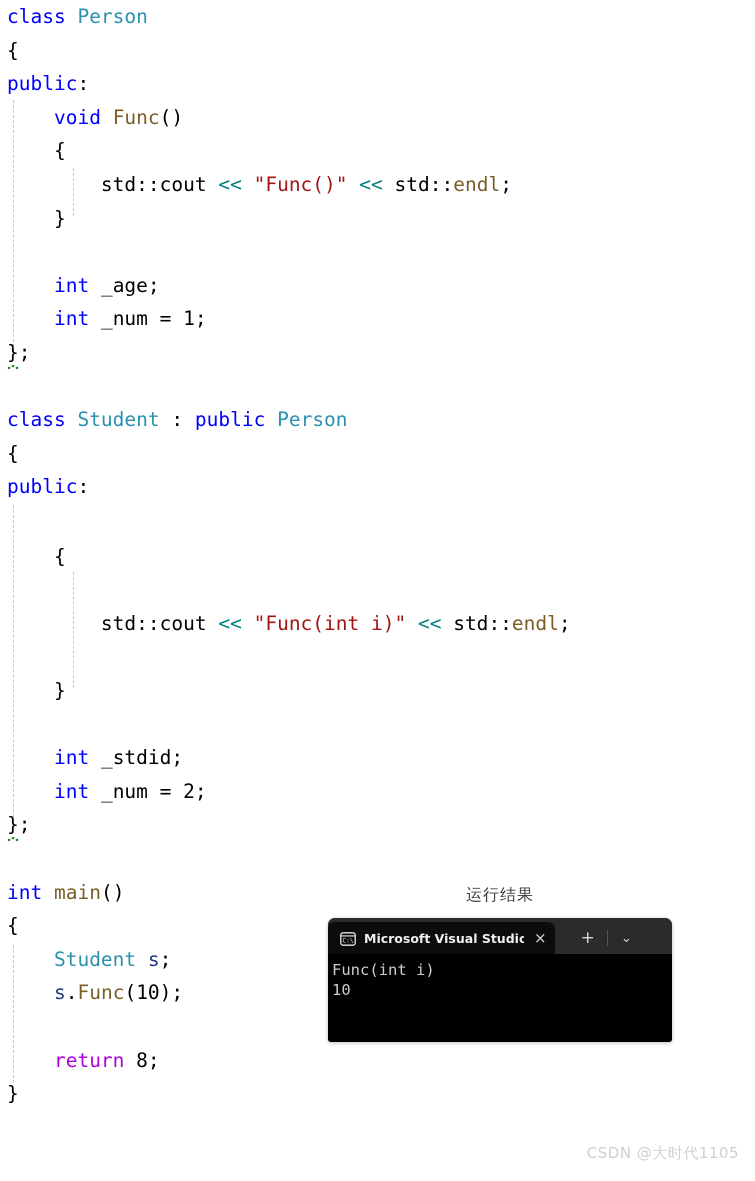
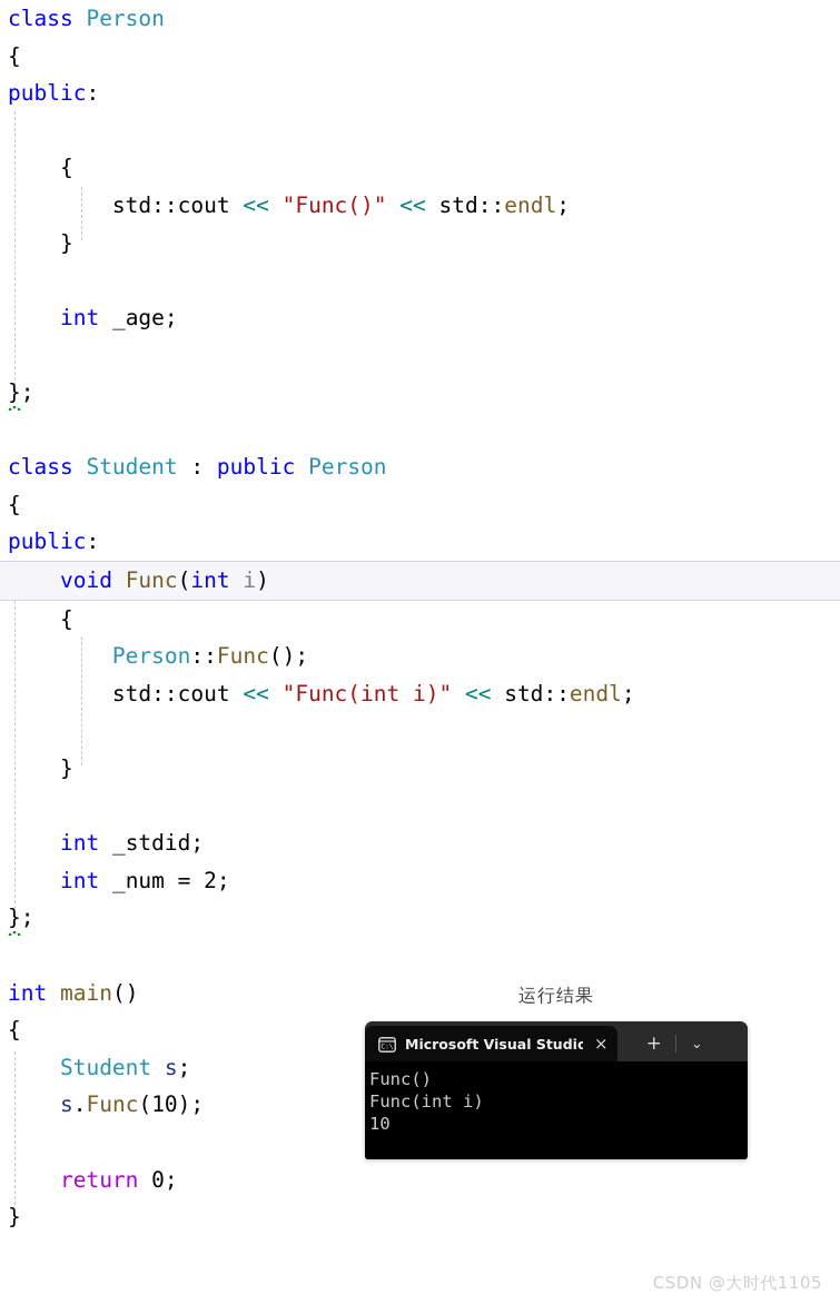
  class Person
  {
  public:
- void Func()
  {
  std::cout << "Func()" << std::endl;
  }
  int _age;
- int _num = 1;
  };
  class Student : public Person
  {
  public:
+ void Func(int i)
  {
+ Person::Func();
  std::cout << "Func(int i)" << std::endl;
  }
  int _stdid;
  int _num = 2;
  };
  int main()
  {
  Student s;
  s.Func(10);
- return 8;
+ return 0;
  }
  运行结果
  Microsoft Visual Studio
  ×
  +
  ⌄
+ Func()
  Func(int i)
  10
  CSDN @大时代1105
